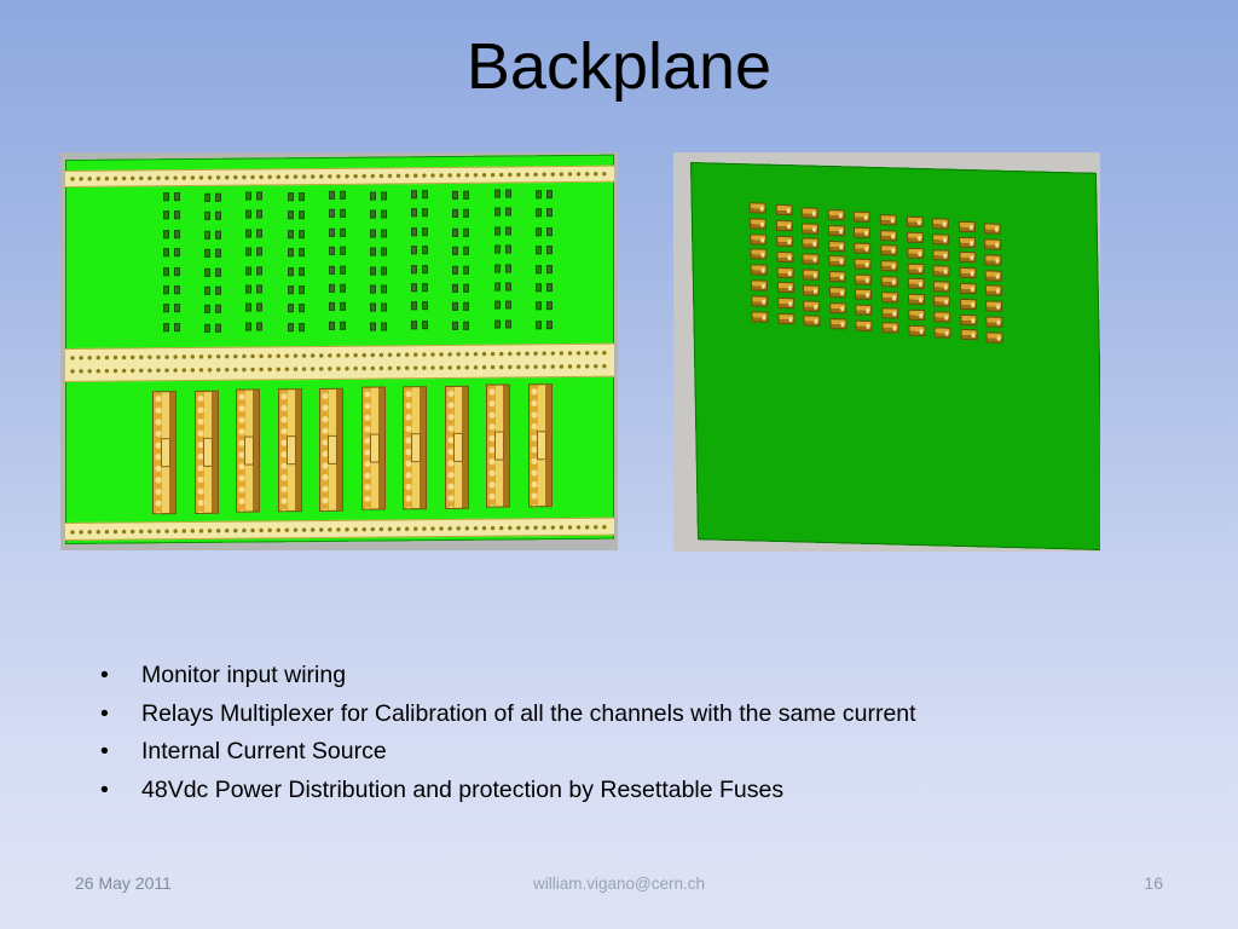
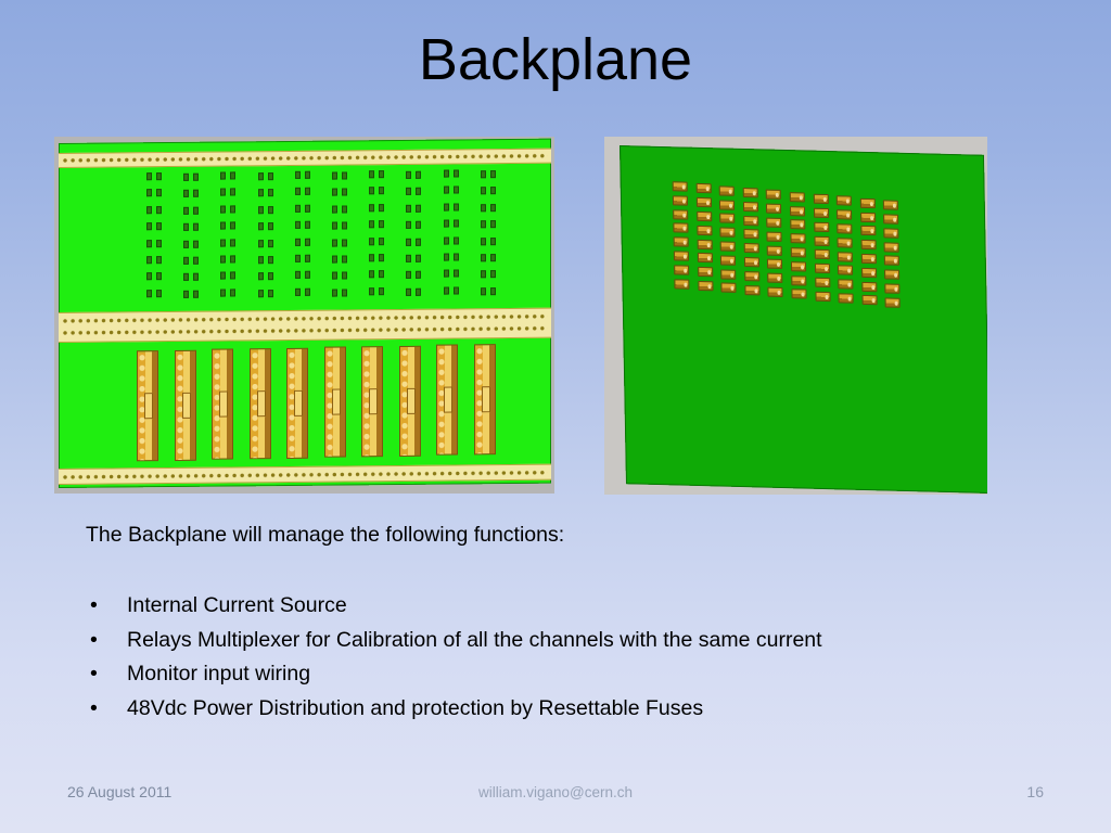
  Backplane
+ The Backplane will manage the following functions:
  •
- Monitor input wiring
+ Internal Current Source
  •
  Relays Multiplexer for Calibration of all the channels with the same current
  •
- Internal Current Source
+ Monitor input wiring
  •
  48Vdc Power Distribution and protection by Resettable Fuses
- 26 May 2011
+ 26 August 2011
  william.vigano@cern.ch
  16
